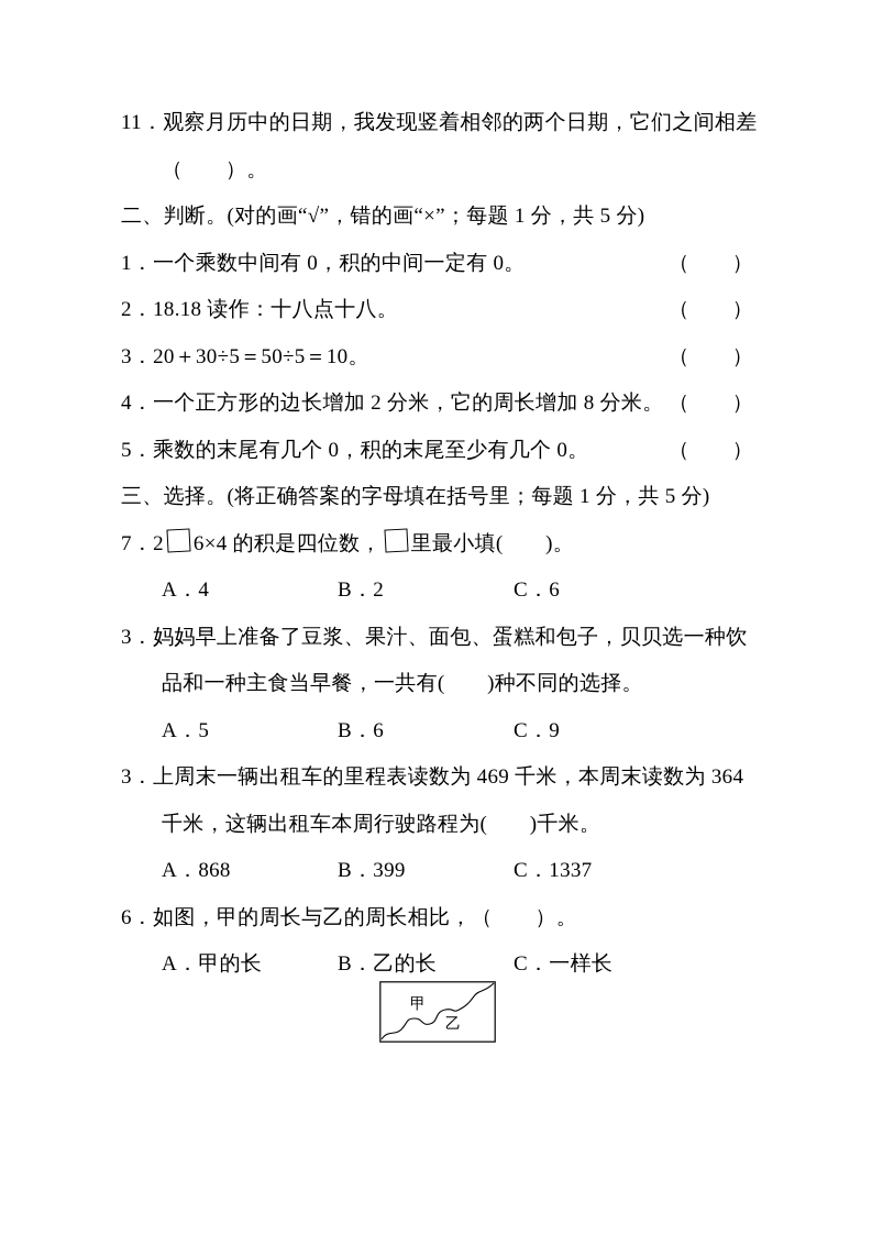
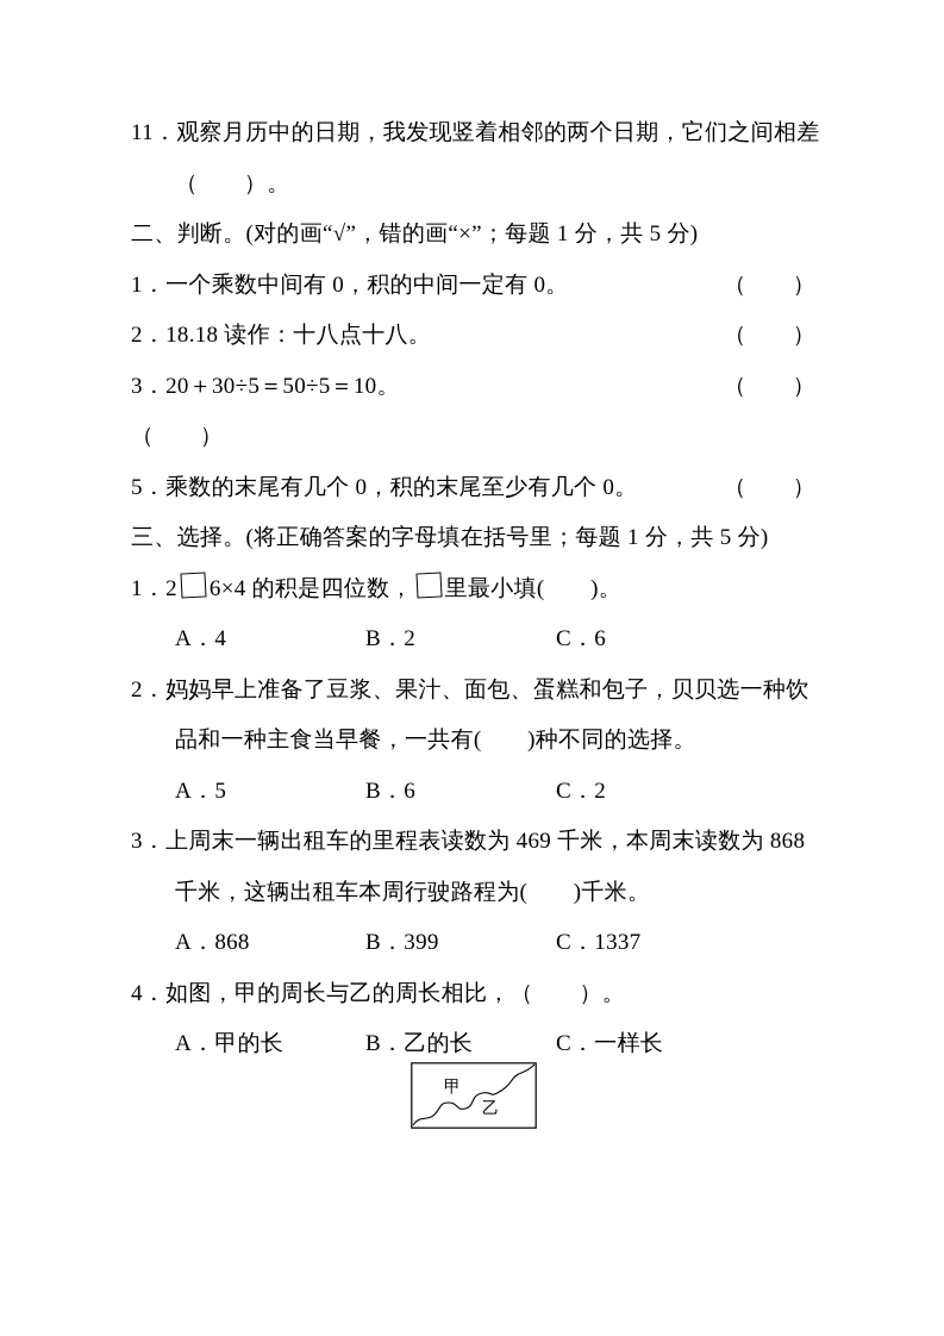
  11．观察月历中的日期，我发现竖着相邻的两个日期，它们之间相差
  （ ）。
  二、判断。(对的画“√”，错的画“×”；每题 1 分，共 5 分)
  1．一个乘数中间有 0，积的中间一定有 0。
  （ ）
  2．18.18 读作：十八点十八。
  （ ）
  3．20＋30÷5＝50÷5＝10。
  （ ）
- 4．一个正方形的边长增加 2 分米，它的周长增加 8 分米。
  （ ）
  5．乘数的末尾有几个 0，积的末尾至少有几个 0。
  （ ）
  三、选择。(将正确答案的字母填在括号里；每题 1 分，共 5 分)
- 7．2
+ 1．2
  6×4 的积是四位数，
  里最小填( )。
  A．4
  B．2
  C．6
- 3．妈妈早上准备了豆浆、果汁、面包、蛋糕和包子，贝贝选一种饮
+ 2．妈妈早上准备了豆浆、果汁、面包、蛋糕和包子，贝贝选一种饮
  品和一种主食当早餐，一共有( )种不同的选择。
  A．5
  B．6
- C．9
+ C．2
- 3．上周末一辆出租车的里程表读数为 469 千米，本周末读数为 364
+ 3．上周末一辆出租车的里程表读数为 469 千米，本周末读数为 868
  千米，这辆出租车本周行驶路程为( )千米。
  A．868
  B．399
  C．1337
- 6．如图，甲的周长与乙的周长相比，（ ）。
+ 4．如图，甲的周长与乙的周长相比，（ ）。
  A．甲的长
  B．乙的长
  C．一样长
  甲
  乙
